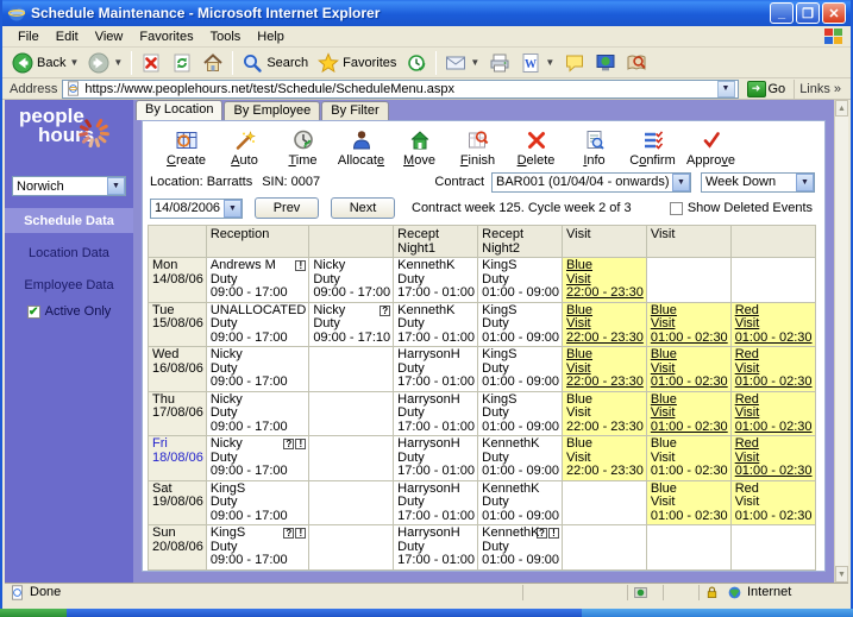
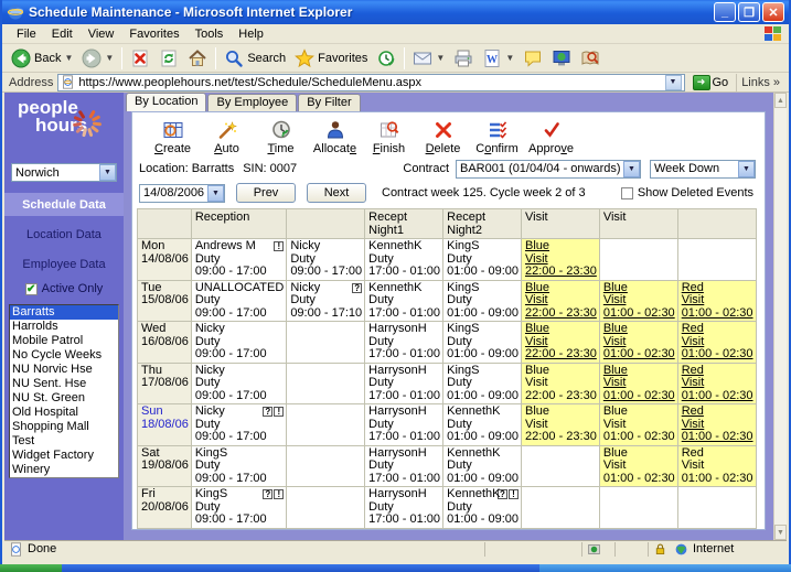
  Schedule Maintenance - Microsoft Internet Explorer
  _
  ❐
  ✕
  File
  Edit
  View
  Favorites
  Tools
  Help
  Back
  ▼
  ▼
  Search
  Favorites
  ▼
  W
  ▼
  Address
  https://www.peoplehours.net/test/Schedule/ScheduleMenu.aspx
  ➜
  Go
  Links
  »
  people hou
  Norwich
  Schedule Data
  Location Data
  Employee Data
  ✔
  Active Only
+ Barratts
+ Harrolds
+ Mobile Patrol
+ No Cycle Weeks
+ NU Norvic Hse
+ NU Sent. Hse
+ NU St. Green
+ Old Hospital
+ Shopping Mall
+ Test
+ Widget Factory
+ Winery
  By Location
  By Employee
  By Filter
  Create
  Auto
  Time
  Allocate
- Move
  Finish
  Delete
- Info
  Confirm
  Approve
  Location: Barratts
  SIN: 0007
  Contract
  BAR001 (01/04/04 - onwards)
  Week Down
  14/08/2006
  Prev
  Next
  Contract week 125. Cycle week 2 of 3
  Show Deleted Events
  	Reception		Recept Night1	Recept Night2	Visit	Visit
  Mon14/08/06	!Andrews MDuty09:00 - 17:00	NickyDuty09:00 - 17:00	KennethKDuty17:00 - 01:00	KingSDuty01:00 - 09:00	BlueVisit22:00 - 23:30
  Tue15/08/06	UNALLOCATEDDuty09:00 - 17:00	?NickyDuty09:00 - 17:10	KennethKDuty17:00 - 01:00	KingSDuty01:00 - 09:00	BlueVisit22:00 - 23:30	BlueVisit01:00 - 02:30	RedVisit01:00 - 02:30
  Wed16/08/06	NickyDuty09:00 - 17:00		HarrysonHDuty17:00 - 01:00	KingSDuty01:00 - 09:00	BlueVisit22:00 - 23:30	BlueVisit01:00 - 02:30	RedVisit01:00 - 02:30
  Thu17/08/06	NickyDuty09:00 - 17:00		HarrysonHDuty17:00 - 01:00	KingSDuty01:00 - 09:00	BlueVisit22:00 - 23:30	BlueVisit01:00 - 02:30	RedVisit01:00 - 02:30
- Fri18/08/06	? !NickyDuty09:00 - 17:00		HarrysonHDuty17:00 - 01:00	KennethKDuty01:00 - 09:00	BlueVisit22:00 - 23:30	BlueVisit01:00 - 02:30	RedVisit01:00 - 02:30
+ Sun18/08/06	? !NickyDuty09:00 - 17:00		HarrysonHDuty17:00 - 01:00	KennethKDuty01:00 - 09:00	BlueVisit22:00 - 23:30	BlueVisit01:00 - 02:30	RedVisit01:00 - 02:30
  Sat19/08/06	KingSDuty09:00 - 17:00		HarrysonHDuty17:00 - 01:00	KennethKDuty01:00 - 09:00		BlueVisit01:00 - 02:30	RedVisit01:00 - 02:30
- Sun20/08/06	? !KingSDuty09:00 - 17:00		HarrysonHDuty17:00 - 01:00	? !KennethKDuty01:00 - 09:00
+ Fri20/08/06	? !KingSDuty09:00 - 17:00		HarrysonHDuty17:00 - 01:00	? !KennethKDuty01:00 - 09:00
  Done
  Internet
